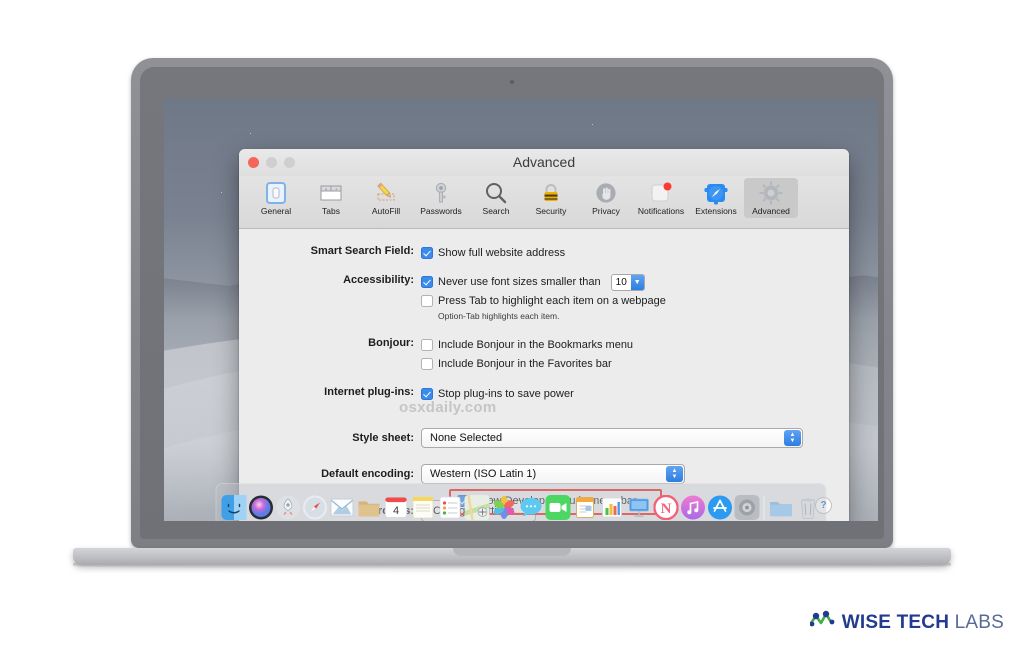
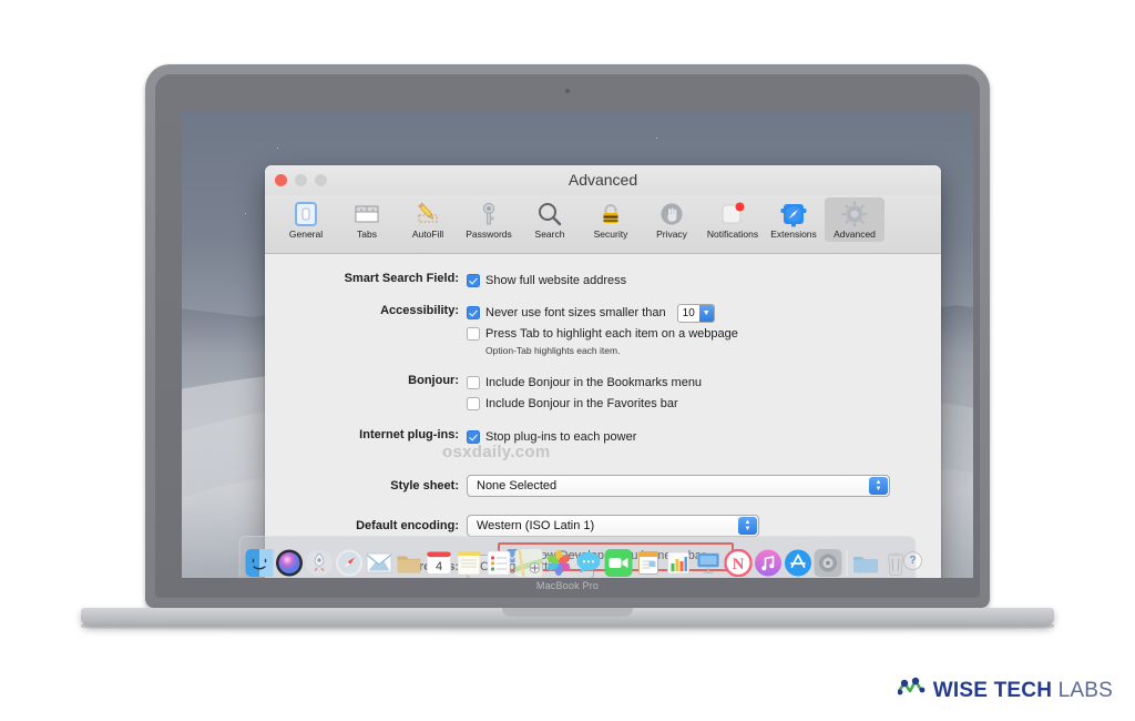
+ MacBook Pro
  Advanced
  General
  Tabs
  AutoFill
  Passwords
  Search
  Security
  Privacy
  Notifications
  Extensions
  Advanced
  osxdaily.com
  Smart Search Field:
  Show full website address
  Accessibility:
  Never use font sizes smaller than
  10
  Press Tab to highlight each item on a webpage
  Option-Tab highlights each item.
  Bonjour:
  Include Bonjour in the Bookmarks menu
  Include Bonjour in the Favorites bar
  Internet plug-ins:
- Stop plug-ins to save power
+ Stop plug-ins to each power
  Style sheet:
  None Selected
  Default encoding:
  Western (ISO Latin 1)
  ?
  4
  N
  WISE TECH LABS
